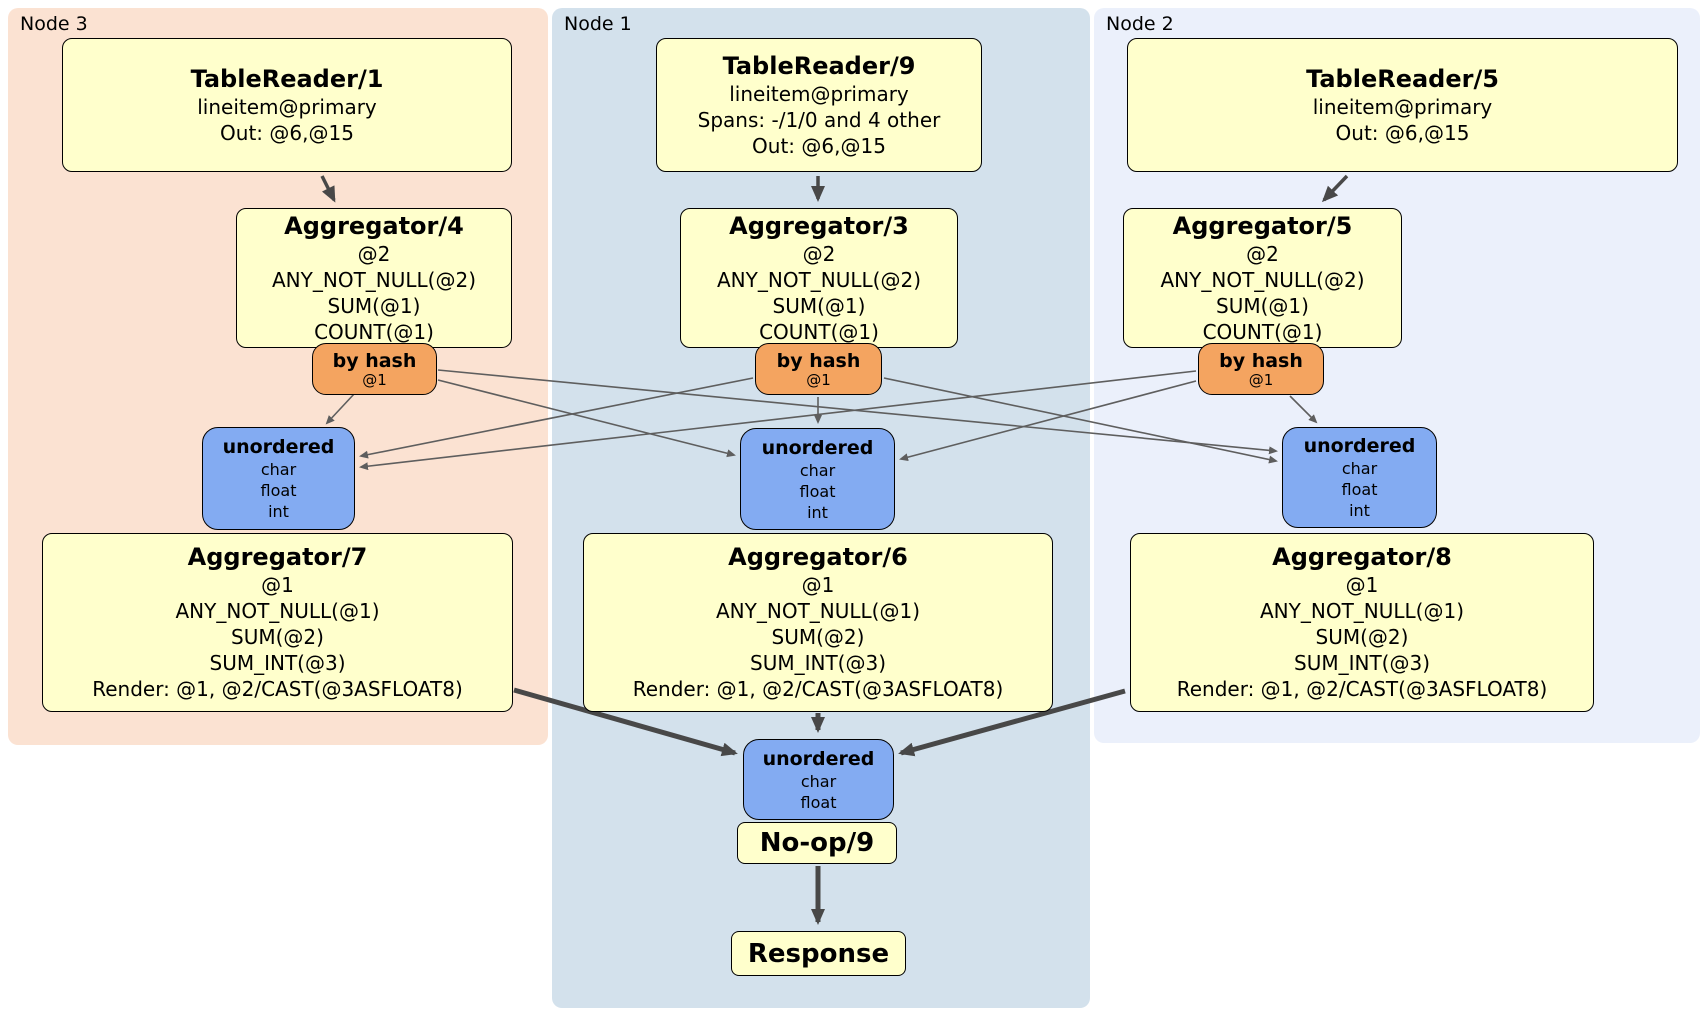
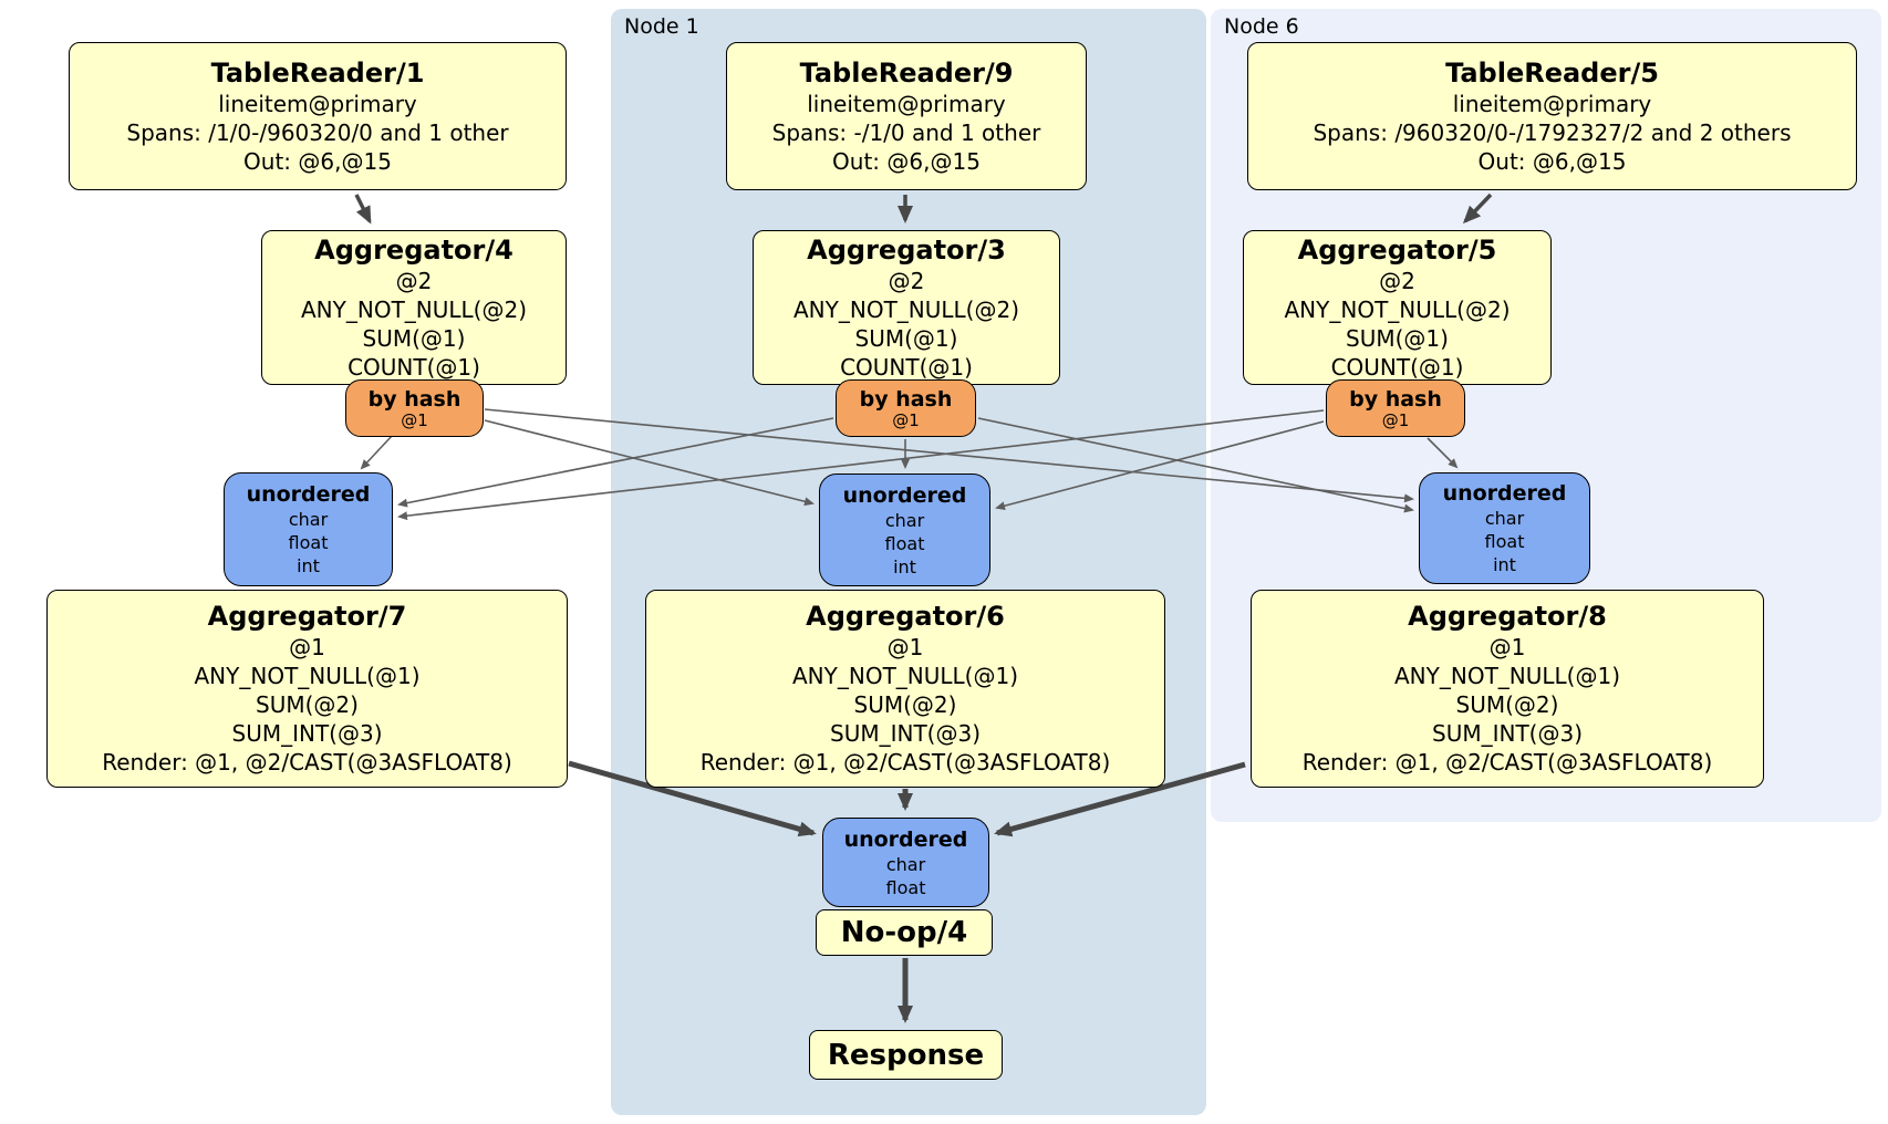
- Node 3
  Node 1
- Node 2
+ Node 6
  TableReader/1
  lineitem@primary
+ Spans: /1/0-/960320/0 and 1 other
  Out: @6,@15
  Aggregator/4
  @2
  ANY_NOT_NULL(@2)
  SUM(@1)
  COUNT(@1)
  by hash
  @1
  unordered
  char
  float
  int
  Aggregator/7
  @1
  ANY_NOT_NULL(@1)
  SUM(@2)
  SUM_INT(@3)
  Render: @1, @2/CAST(@3ASFLOAT8)
  TableReader/9
  lineitem@primary
- Spans: -/1/0 and 4 other
+ Spans: -/1/0 and 1 other
  Out: @6,@15
  Aggregator/3
  @2
  ANY_NOT_NULL(@2)
  SUM(@1)
  COUNT(@1)
  by hash
  @1
  unordered
  char
  float
  int
  Aggregator/6
  @1
  ANY_NOT_NULL(@1)
  SUM(@2)
  SUM_INT(@3)
  Render: @1, @2/CAST(@3ASFLOAT8)
  unordered
  char
  float
- No-op/9
+ No-op/4
  Response
  TableReader/5
  lineitem@primary
+ Spans: /960320/0-/1792327/2 and 2 others
  Out: @6,@15
  Aggregator/5
  @2
  ANY_NOT_NULL(@2)
  SUM(@1)
  COUNT(@1)
  by hash
  @1
  unordered
  char
  float
  int
  Aggregator/8
  @1
  ANY_NOT_NULL(@1)
  SUM(@2)
  SUM_INT(@3)
  Render: @1, @2/CAST(@3ASFLOAT8)
